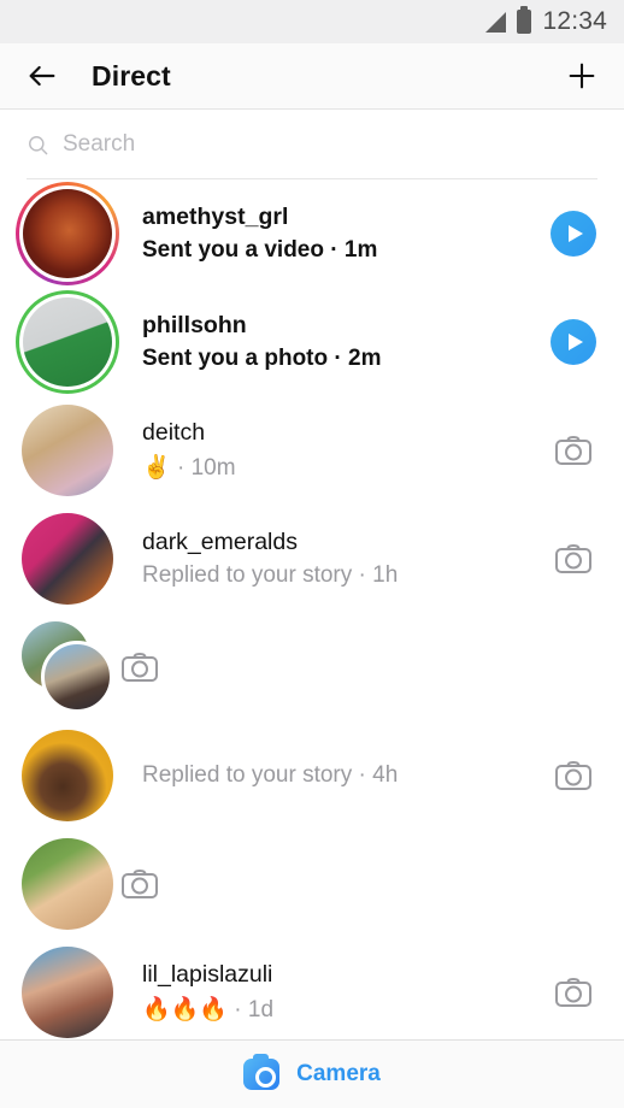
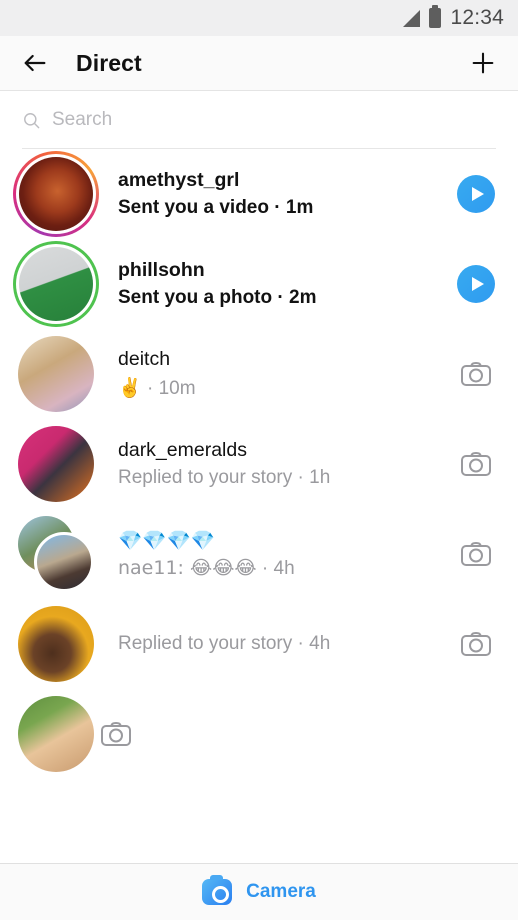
  12:34
  Direct
  Search
  amethyst_grl
  Sent you a video · 1m
  phillsohn
  Sent you a photo · 2m
  deitch
  ✌️ · 10m
  dark_emeralds
  Replied to your story · 1h
+ 💎💎💎💎
+ nae11: 😂😂😂 · 4h
  Replied to your story · 4h
- lil_lapislazuli
- 🔥🔥🔥 · 1d
  Camera
